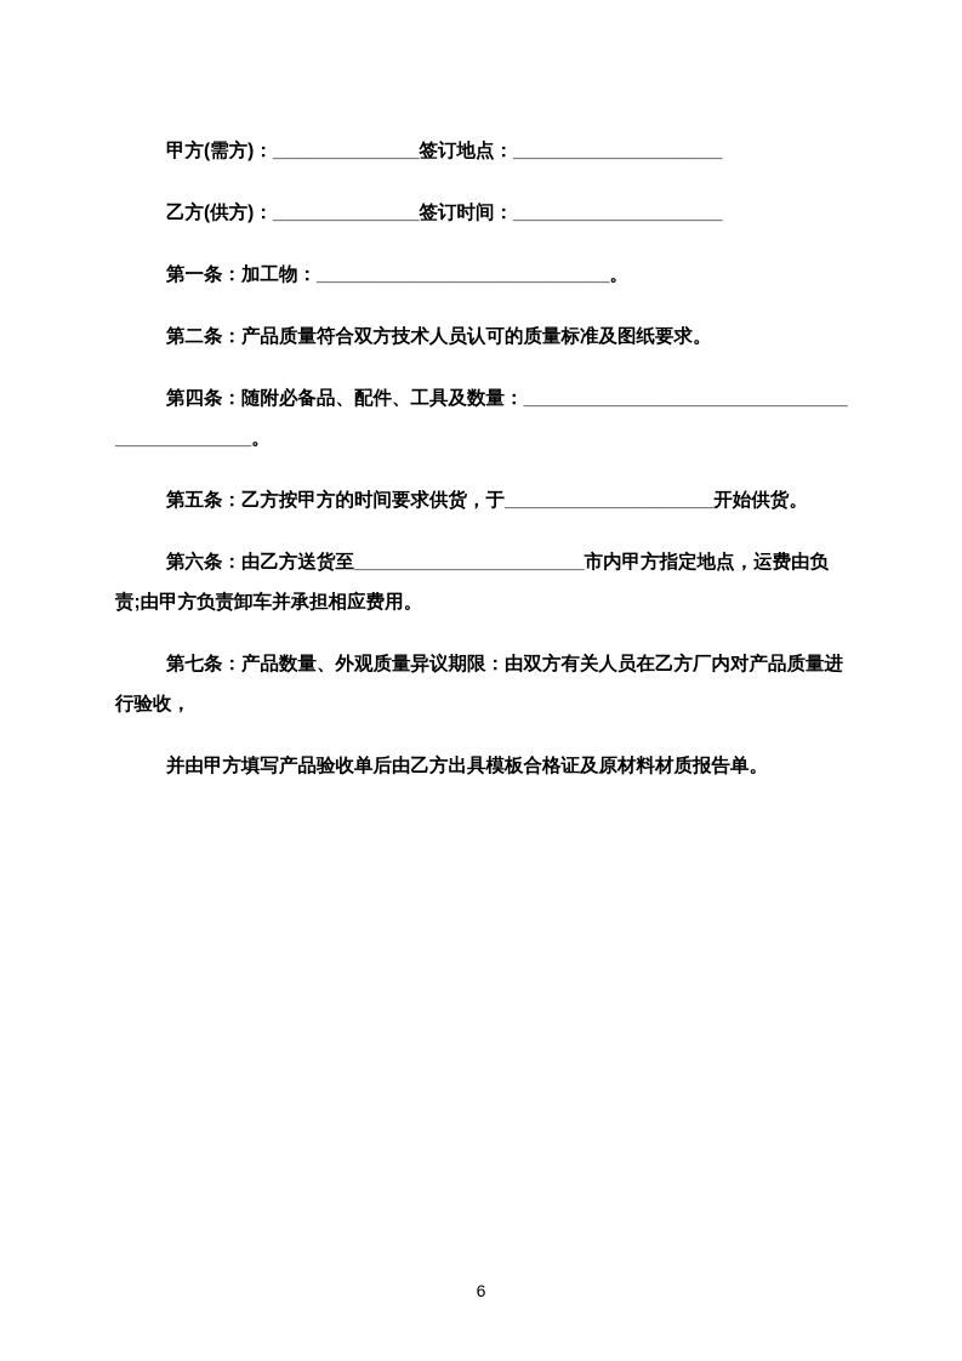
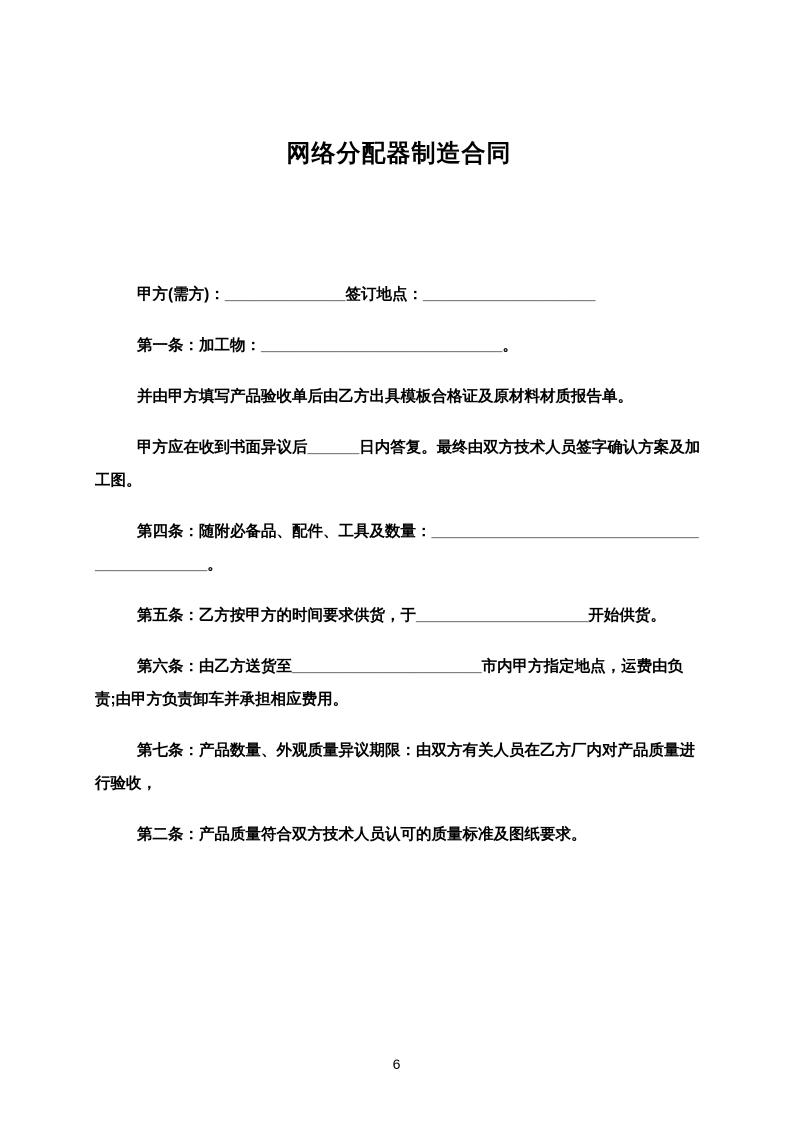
+ 网络分配器制造合同
  甲方(需方)：______________签订地点：____________________
- 乙方(供方)：______________签订时间：____________________
  第一条：加工物：____________________________。
- 第二条：产品质量符合双方技术人员认可的质量标准及图纸要求。
+ 并由甲方填写产品验收单后由乙方出具模板合格证及原材料材质报告单。
+ 甲方应在收到书面异议后______日内答复。最终由双方技术人员签字确认方案及加工图。
  第四条：随附必备品、配件、工具及数量：____________________________________________。
  第五条：乙方按甲方的时间要求供货，于____________________开始供货。
  第六条：由乙方送货至______________________市内甲方指定地点，运费由负责;由甲方负责卸车并承担相应费用。
  第七条：产品数量、外观质量异议期限：由双方有关人员在乙方厂内对产品质量进行验收，
- 并由甲方填写产品验收单后由乙方出具模板合格证及原材料材质报告单。
+ 第二条：产品质量符合双方技术人员认可的质量标准及图纸要求。
  6
